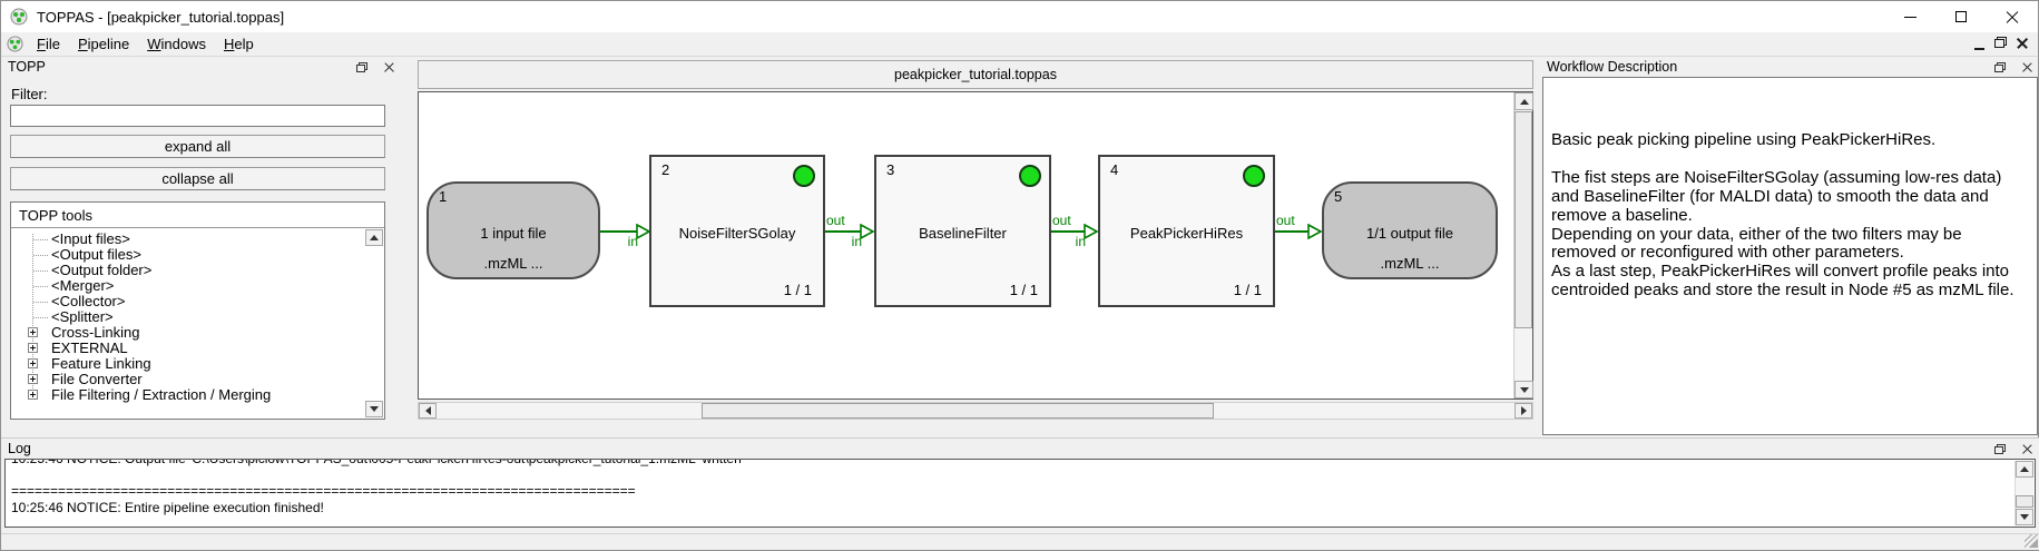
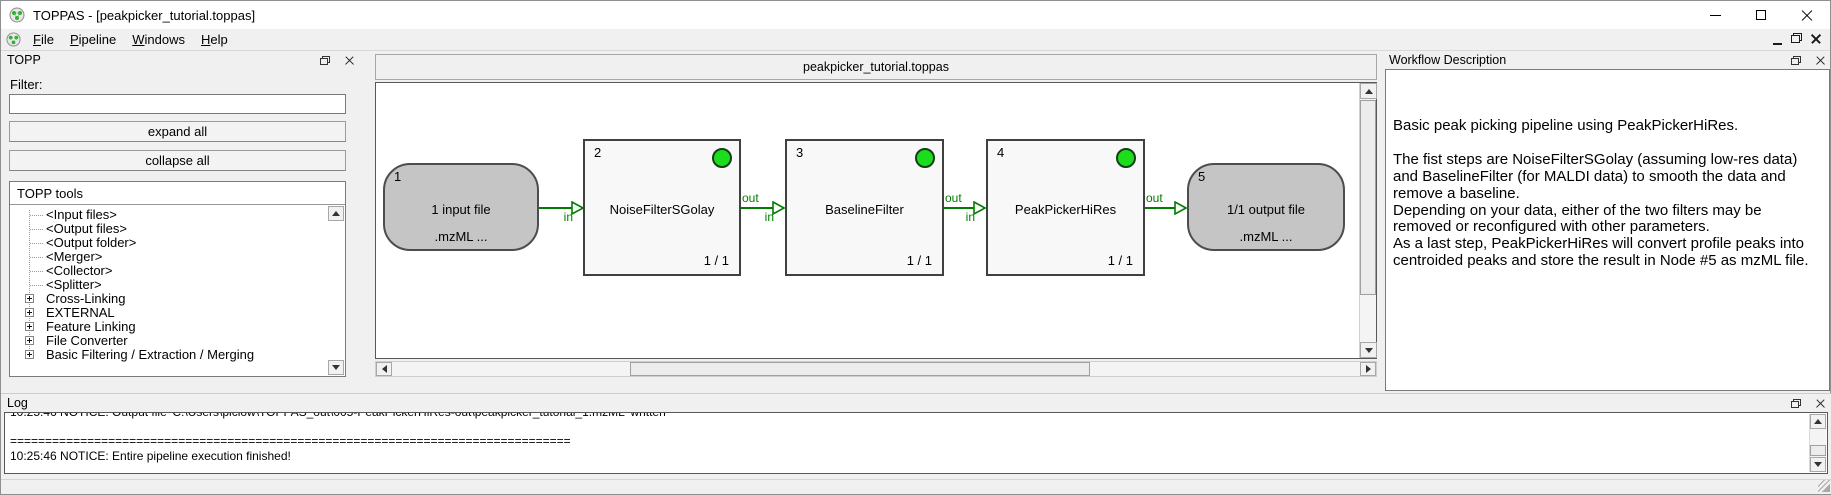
  TOPPAS - [peakpicker_tutorial.toppas]
  File
  Pipeline
  Windows
  Help
  TOPP
  Filter:
  expand all
  collapse all
  TOPP tools
  <Input files>
  <Output files>
  <Output folder>
  <Merger>
  <Collector>
  <Splitter>
  Cross-Linking
  EXTERNAL
  Feature Linking
  File Converter
- File Filtering / Extraction / Merging
+ Basic Filtering / Extraction / Merging
  peakpicker_tutorial.toppas
  1
  1 input file
  .mzML ...
  in
  2
  NoiseFilterSGolay
  1 / 1
  out
  in
  3
  BaselineFilter
  1 / 1
  out
  in
  4
  PeakPickerHiRes
  1 / 1
  out
  5
  1/1 output file
  .mzML ...
  Workflow Description
  Basic peak picking pipeline using PeakPickerHiRes.
  The fist steps are NoiseFilterSGolay (assuming low-res data)
  and BaselineFilter (for MALDI data) to smooth the data and
  remove a baseline.
  Depending on your data, either of the two filters may be
  removed or reconfigured with other parameters.
  As a last step, PeakPickerHiRes will convert profile peaks into
  centroided peaks and store the result in Node #5 as mzML file.
  Log
  10:25:46 NOTICE: Output file 'C:\Users\piclow\TOPPAS_out\005-PeakPickerHiRes-out\peakpicker_tutorial_1.mzML' written
  ================================================================================
  10:25:46 NOTICE: Entire pipeline execution finished!
